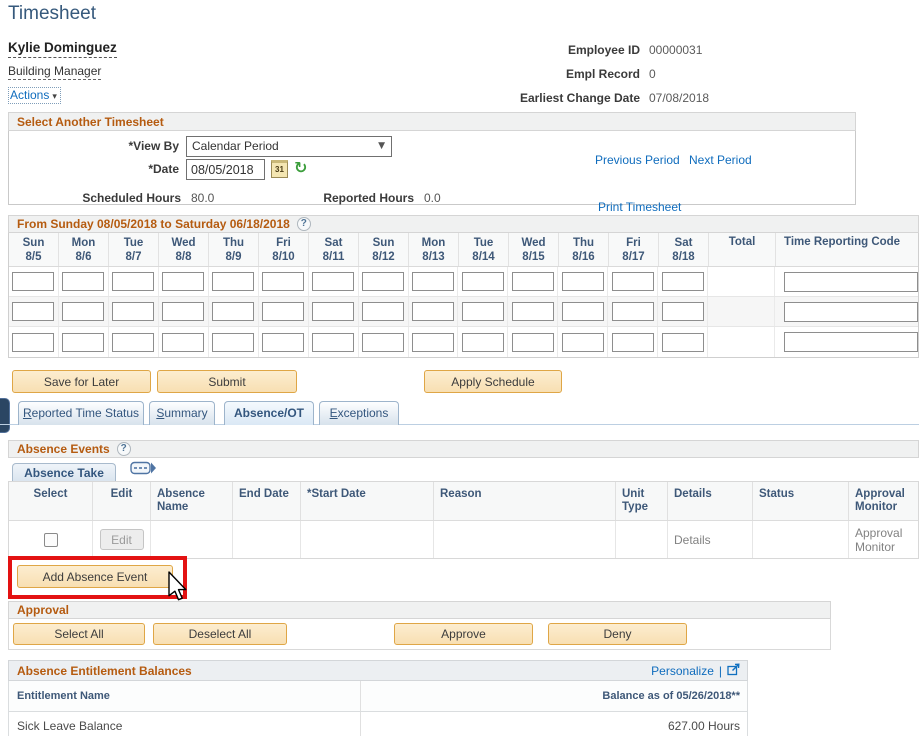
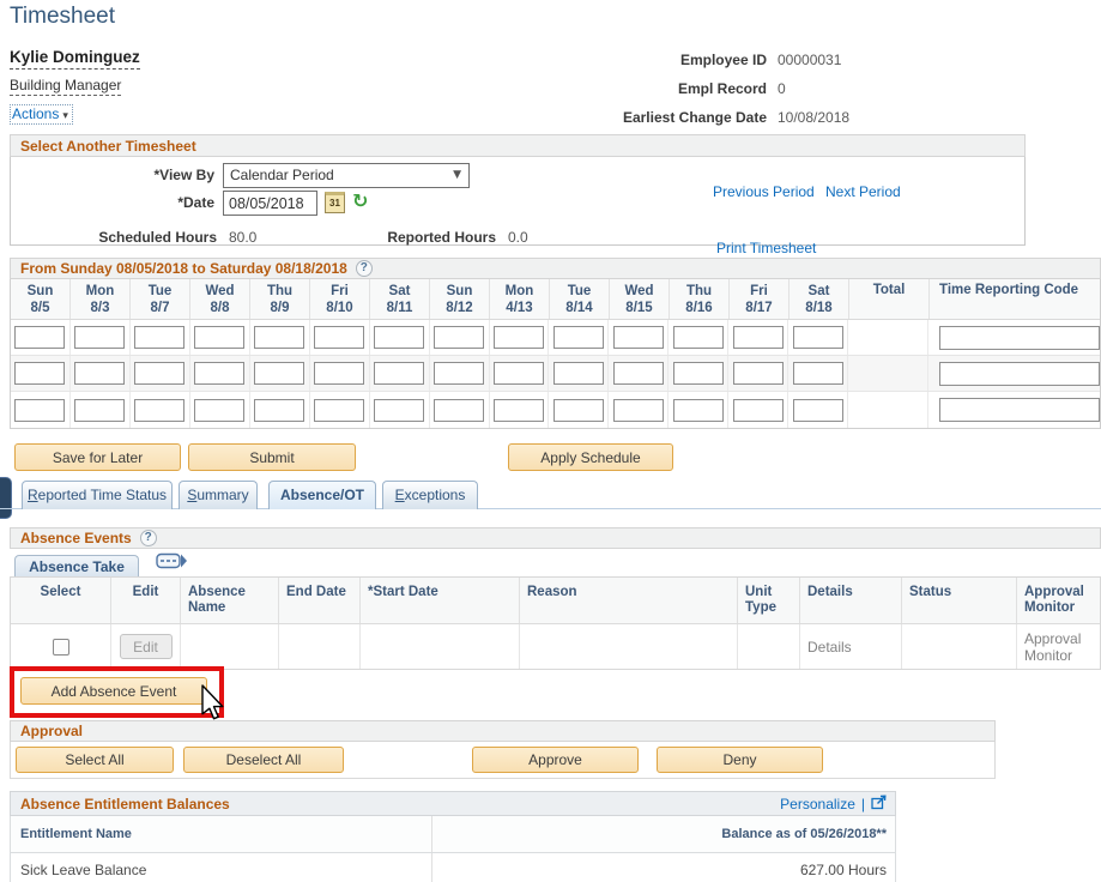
  Timesheet
  Kylie Dominguez
  Building Manager
  Actions ▾
  Employee ID
  00000031
  Empl Record
  0
  Earliest Change Date
- 07/08/2018
+ 10/08/2018
  Select Another Timesheet
  *View By
  Calendar Period
  ▼
  *Date
  08/05/2018
  31
  ↻
  Scheduled Hours
  80.0
  Reported Hours
  0.0
  Previous Period
  Next Period
  Print Timesheet
- From Sunday 08/05/2018 to Saturday 06/18/2018
+ From Sunday 08/05/2018 to Saturday 08/18/2018
  ?
  Sun
  8/5
  Mon
- 8/6
+ 8/3
  Tue
  8/7
  Wed
  8/8
  Thu
  8/9
  Fri
  8/10
  Sat
  8/11
  Sun
  8/12
  Mon
- 8/13
+ 4/13
  Tue
  8/14
  Wed
  8/15
  Thu
  8/16
  Fri
  8/17
  Sat
  8/18
  Total
  Time Reporting Code
  Save for Later
  Submit
  Apply Schedule
  Reported Time Status
  Summary
  Absence/OT
  Exceptions
  Absence Events
  ?
  Absence Take
  Select
  Edit
  Absence Name
  End Date
  *Start Date
  Reason
  Unit Type
  Details
  Status
  Approval Monitor
  Edit
  Details
  Approval Monitor
  Add Absence Event
  Approval
  Select All
  Deselect All
  Approve
  Deny
  Absence Entitlement Balances
  Personalize
  |
  Entitlement Name
  Balance as of 05/26/2018**
  Sick Leave Balance
  627.00 Hours
